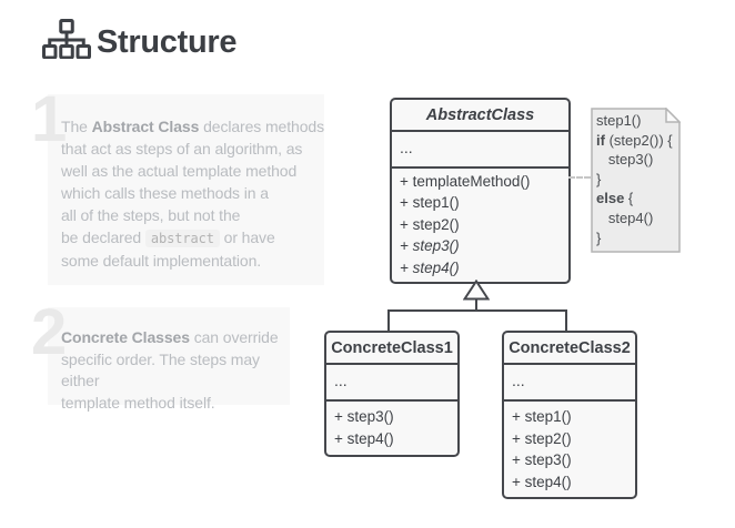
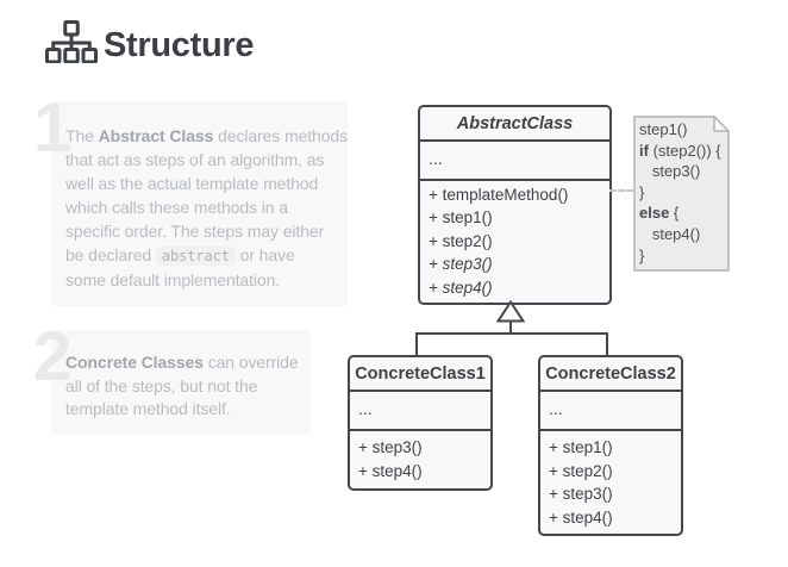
  Structure
  1
  The Abstract Class declares methods
  that act as steps of an algorithm, as
  well as the actual template method
  which calls these methods in a
- all of the steps, but not the
+ specific order. The steps may either
  be declared abstract or have
  some default implementation.
  2
  Concrete Classes can override
- specific order. The steps may either
+ all of the steps, but not the
  template method itself.
  AbstractClass
  ...
  + templateMethod()
  + step1()
  + step2()
  + step3()
  + step4()
  step1()
  if (step2()) {
  step3()
  }
  else {
  step4()
  }
  ConcreteClass1
  ...
  + step3()
  + step4()
  ConcreteClass2
  ...
  + step1()
  + step2()
  + step3()
  + step4()
